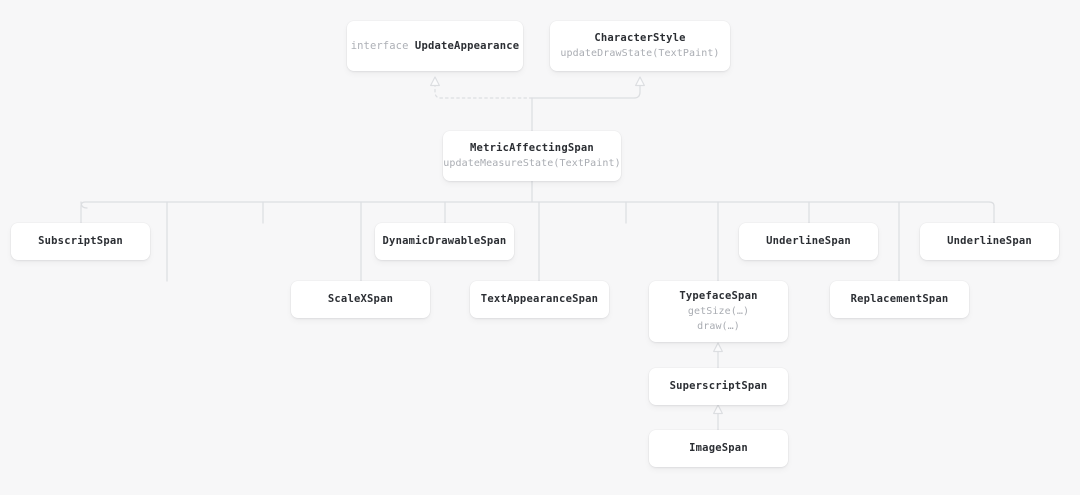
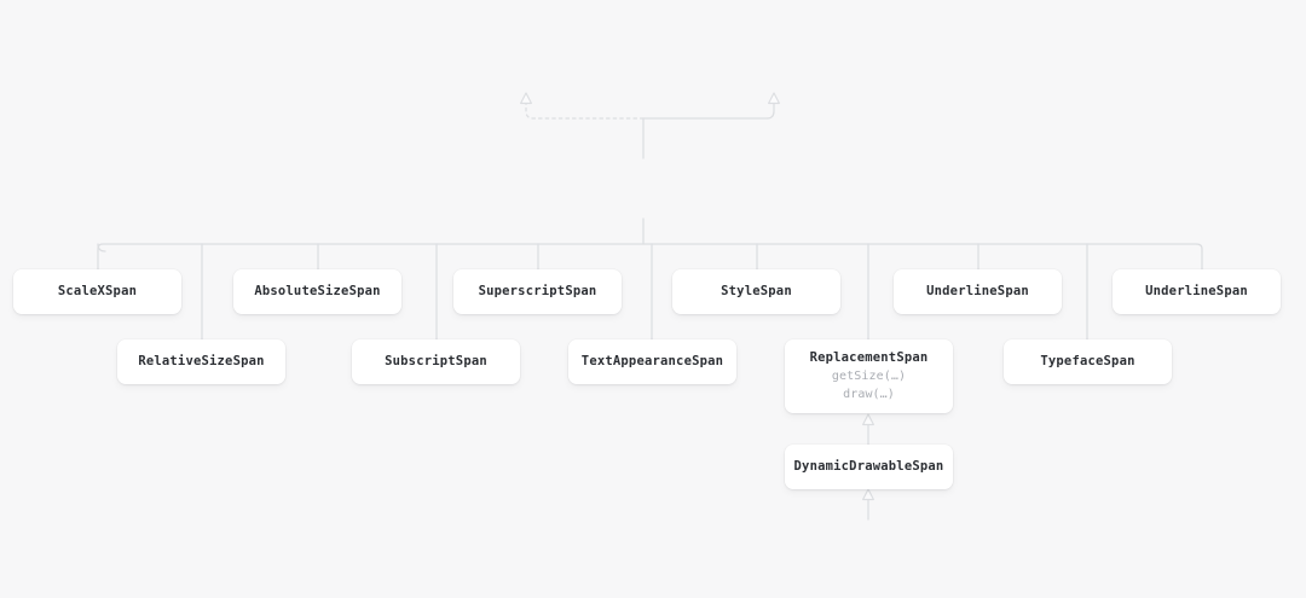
- interface UpdateAppearance
- CharacterStyle
- updateDrawState(TextPaint)
- MetricAffectingSpan
- updateMeasureState(TextPaint)
- SubscriptSpan
+ ScaleXSpan
+ AbsoluteSizeSpan
- DynamicDrawableSpan
+ SuperscriptSpan
+ StyleSpan
  UnderlineSpan
  UnderlineSpan
+ RelativeSizeSpan
- ScaleXSpan
+ SubscriptSpan
  TextAppearanceSpan
- TypefaceSpan
+ ReplacementSpan
  getSize(…)
  draw(…)
- ReplacementSpan
+ TypefaceSpan
- SuperscriptSpan
+ DynamicDrawableSpan
- ImageSpan
